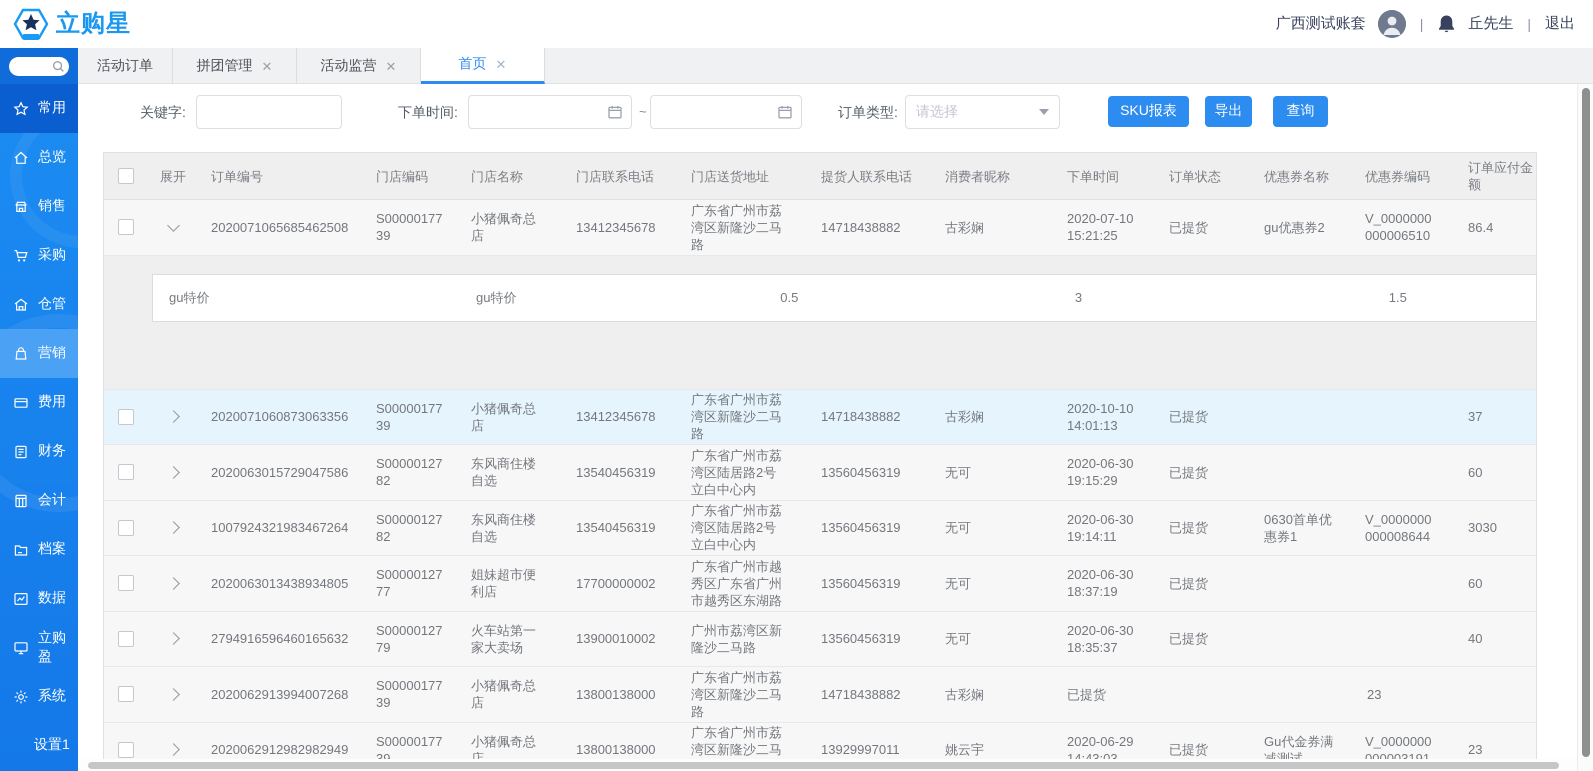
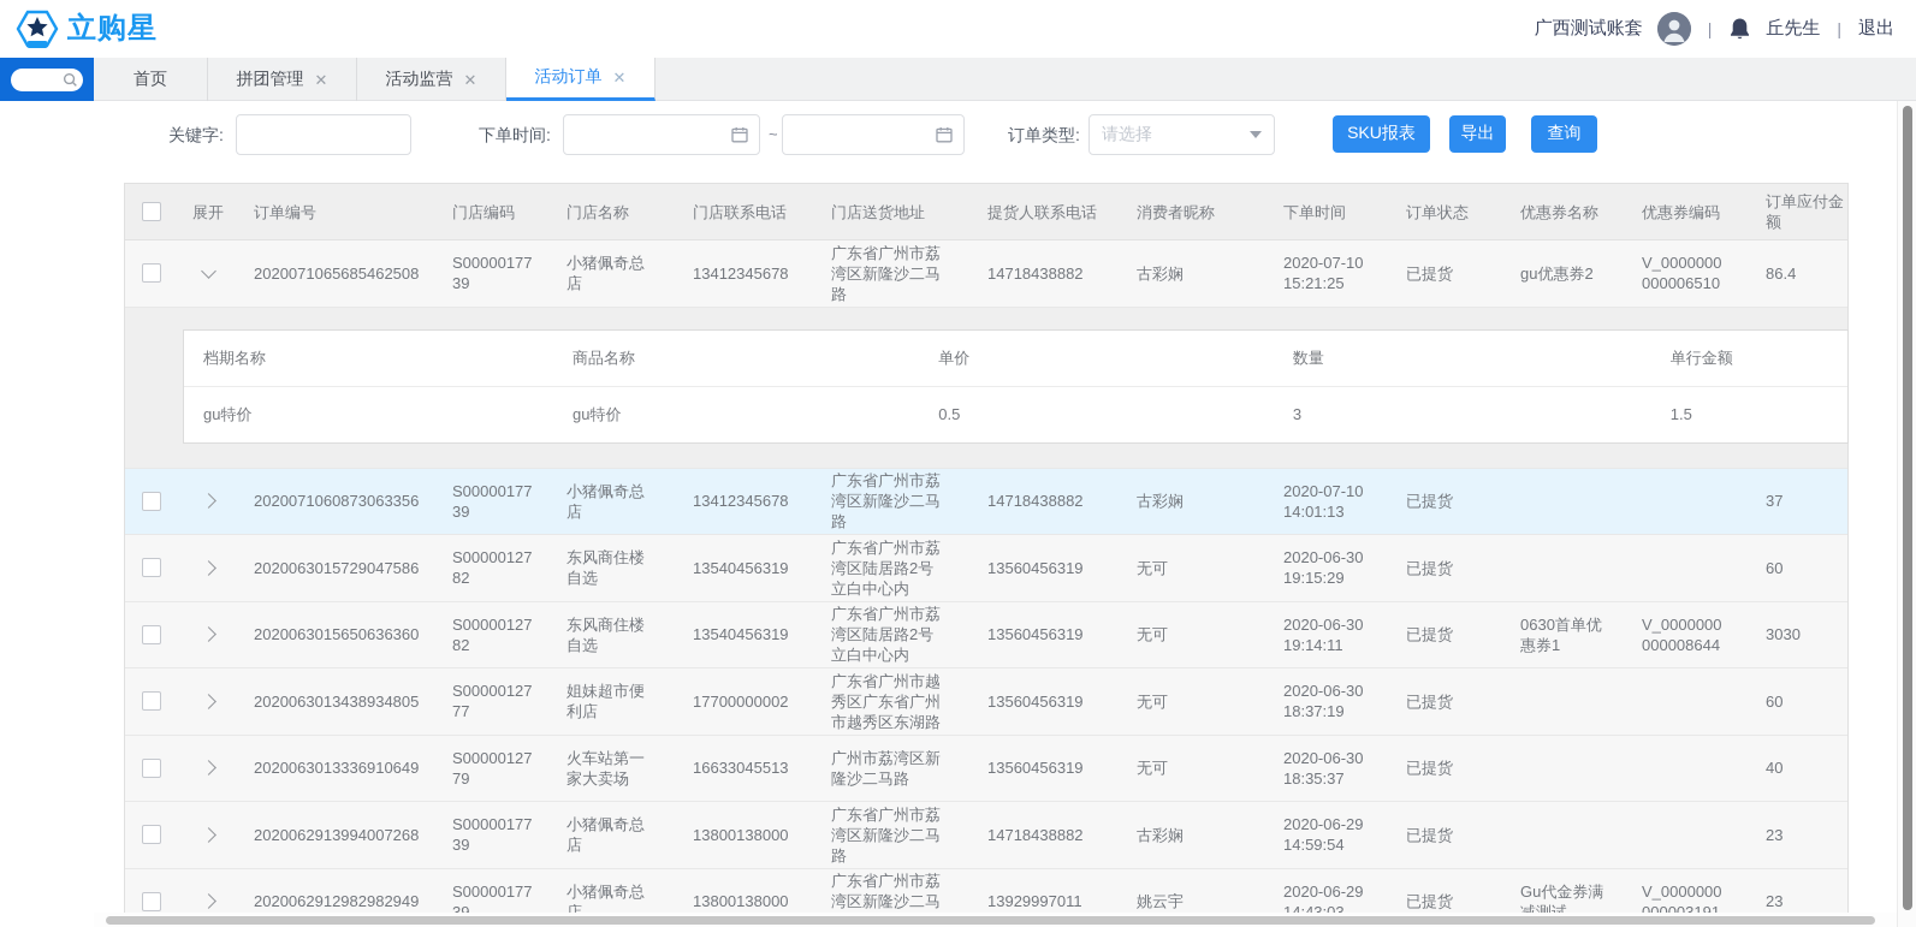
  立购星
  广西测试账套
  |
  丘先生
  |
  退出
- 活动订单
+ 首页
  拼团管理
  ✕
  活动监营
  ✕
- 首页
+ 活动订单
  ✕
- 常用
- 总览
- 销售
- 采购
- 仓管
- 营销
- 费用
- 财务
- 会计
- 档案
- 数据
- 立购盈
- 系统
- 设置1
  关键字:
  下单时间:
  ~
  订单类型:
  请选择
  SKU报表
  导出
  查询
  展开
  订单编号
  门店编码
  门店名称
  门店联系电话
  门店送货地址
  提货人联系电话
  消费者昵称
  下单时间
  订单状态
  优惠券名称
  优惠券编码
  订单应付金额
  2020071065685462508
  S0000017739
  小猪佩奇总店
  13412345678
  广东省广州市荔湾区新隆沙二马路
  14718438882
  古彩娴
  2020-07-10 15:21:25
  已提货
  gu优惠券2
  V_0000000000006510
  86.4
+ 档期名称
+ 商品名称
+ 单价
+ 数量
+ 单行金额
  gu特价
  gu特价
  0.5
  3
  1.5
  2020071060873063356
  S0000017739
  小猪佩奇总店
  13412345678
  广东省广州市荔湾区新隆沙二马路
  14718438882
  古彩娴
- 2020-10-10 14:01:13
+ 2020-07-10 14:01:13
  已提货
  37
  2020063015729047586
  S0000012782
  东风商住楼自选
  13540456319
  广东省广州市荔湾区陆居路2号立白中心内
  13560456319
  无可
  2020-06-30 19:15:29
  已提货
  60
- 1007924321983467264
+ 2020063015650636360
  S0000012782
  东风商住楼自选
  13540456319
  广东省广州市荔湾区陆居路2号立白中心内
  13560456319
  无可
  2020-06-30 19:14:11
  已提货
  0630首单优惠券1
  V_0000000000008644
  3030
  2020063013438934805
  S0000012777
  姐妹超市便利店
  17700000002
  广东省广州市越秀区广东省广州市越秀区东湖路
  13560456319
  无可
  2020-06-30 18:37:19
  已提货
  60
- 2794916596460165632
+ 2020063013336910649
  S0000012779
  火车站第一家大卖场
- 13900010002
+ 16633045513
  广州市荔湾区新隆沙二马路
  13560456319
  无可
  2020-06-30 18:35:37
  已提货
  40
  2020062913994007268
  S0000017739
  小猪佩奇总店
  13800138000
  广东省广州市荔湾区新隆沙二马路
  14718438882
  古彩娴
+ 2020-06-29 14:59:54
  已提货
  23
  2020062912982982949
  S00000177
  小猪佩奇总
  13800138000
  广东省广州市荔湾区新隆沙二马
  13929997011
  姚云宇
  已提货
  23
